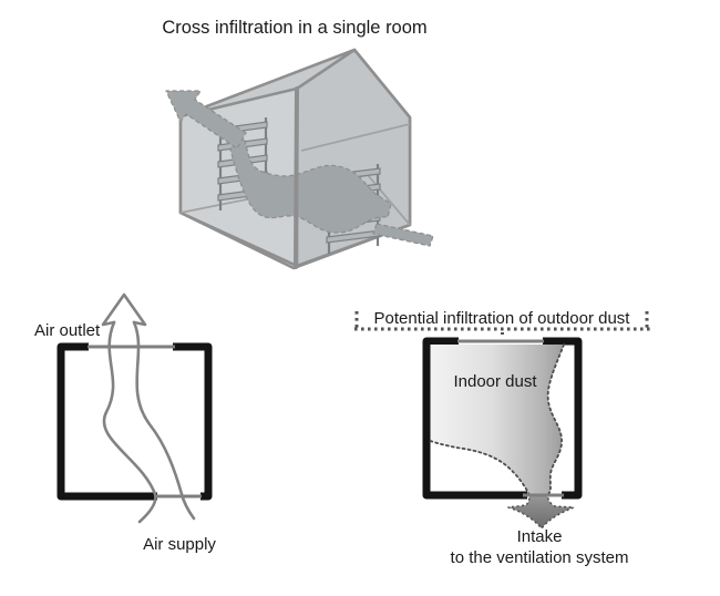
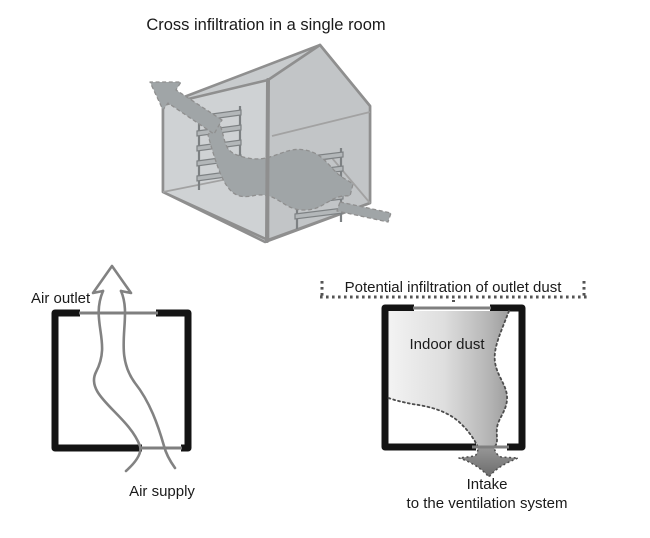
  Cross infiltration in a single room
  Air outlet
  Air supply
- Potential infiltration of outdoor dust
+ Potential infiltration of outlet dust
  Indoor dust
  Intake
  to the ventilation system
